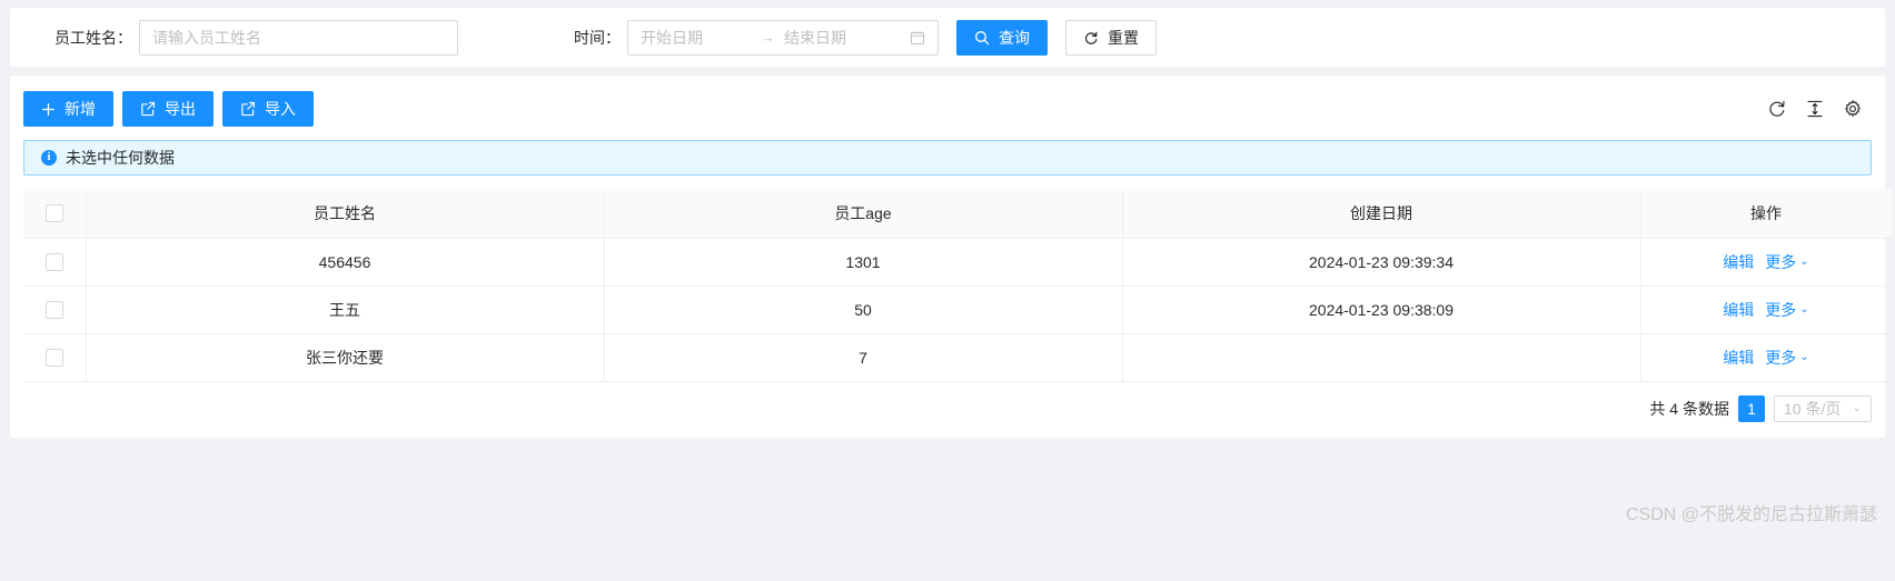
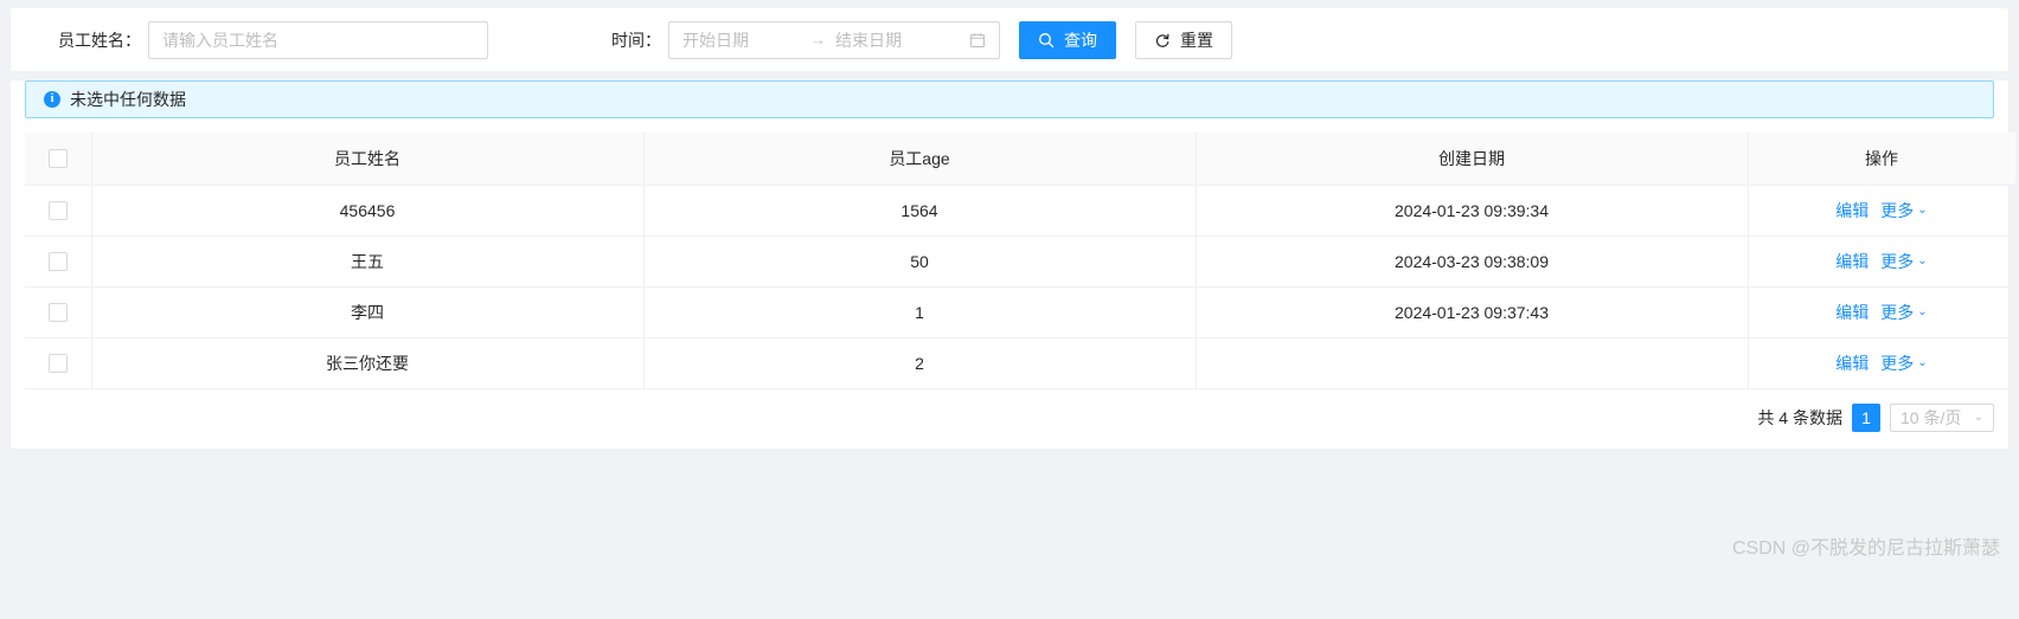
  员工姓名：
  请输入员工姓名
  时间：
  开始日期
  →
  结束日期
  查询
  重置
- 新增
- 导出
- 导入
  i
  未选中任何数据
  	员工姓名	员工age	创建日期	操作
- 	456456	1301	2024-01-23 09:39:34	编辑 更多 ⌄
+ 	456456	1564	2024-01-23 09:39:34	编辑 更多 ⌄
- 	王五	50	2024-01-23 09:38:09	编辑 更多 ⌄
+ 	王五	50	2024-03-23 09:38:09	编辑 更多 ⌄
+ 	李四	1	2024-01-23 09:37:43	编辑 更多 ⌄
- 	张三你还要	7		编辑 更多 ⌄
+ 	张三你还要	2		编辑 更多 ⌄
  共 4 条数据
  1
  10 条/页
  ⌄
  CSDN @不脱发的尼古拉斯萧瑟
